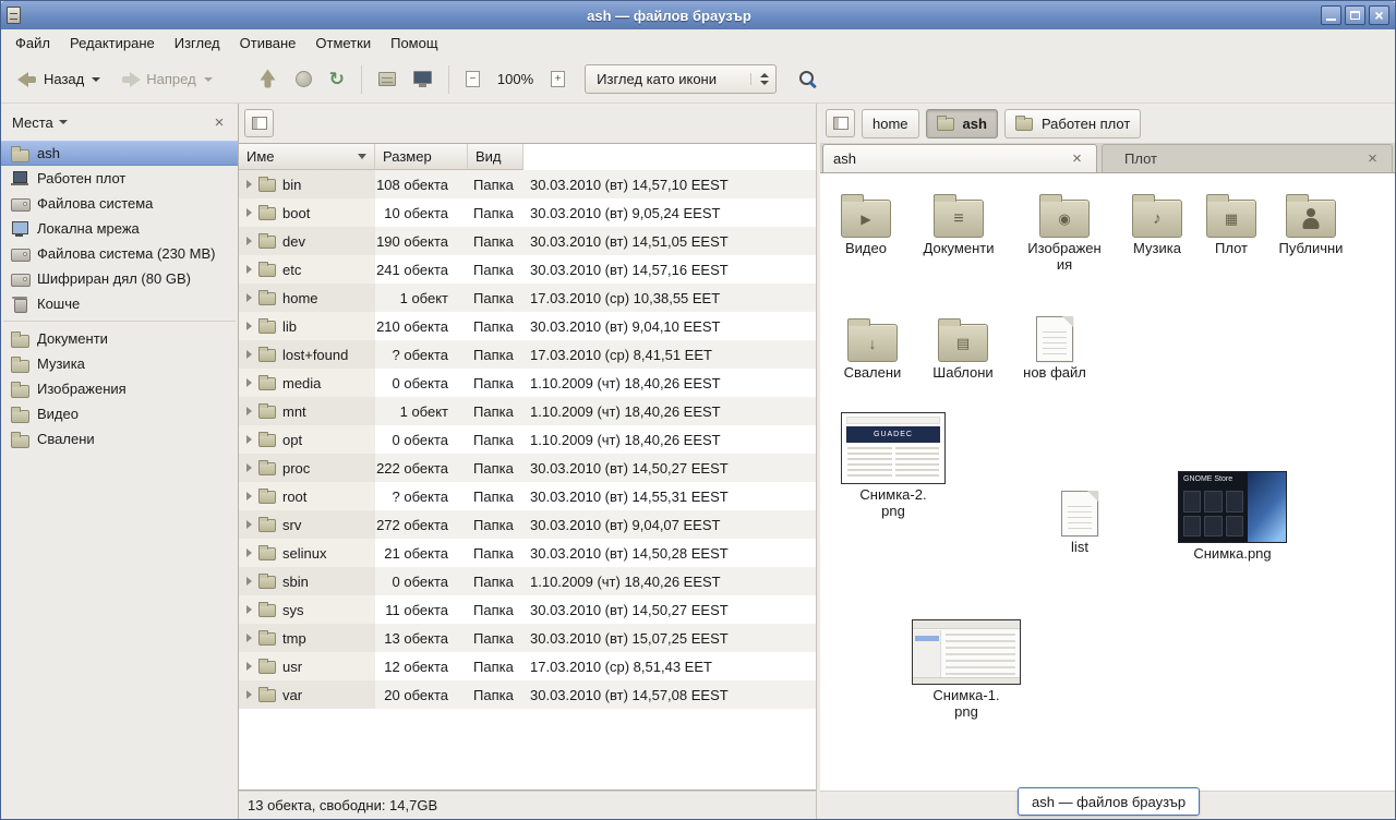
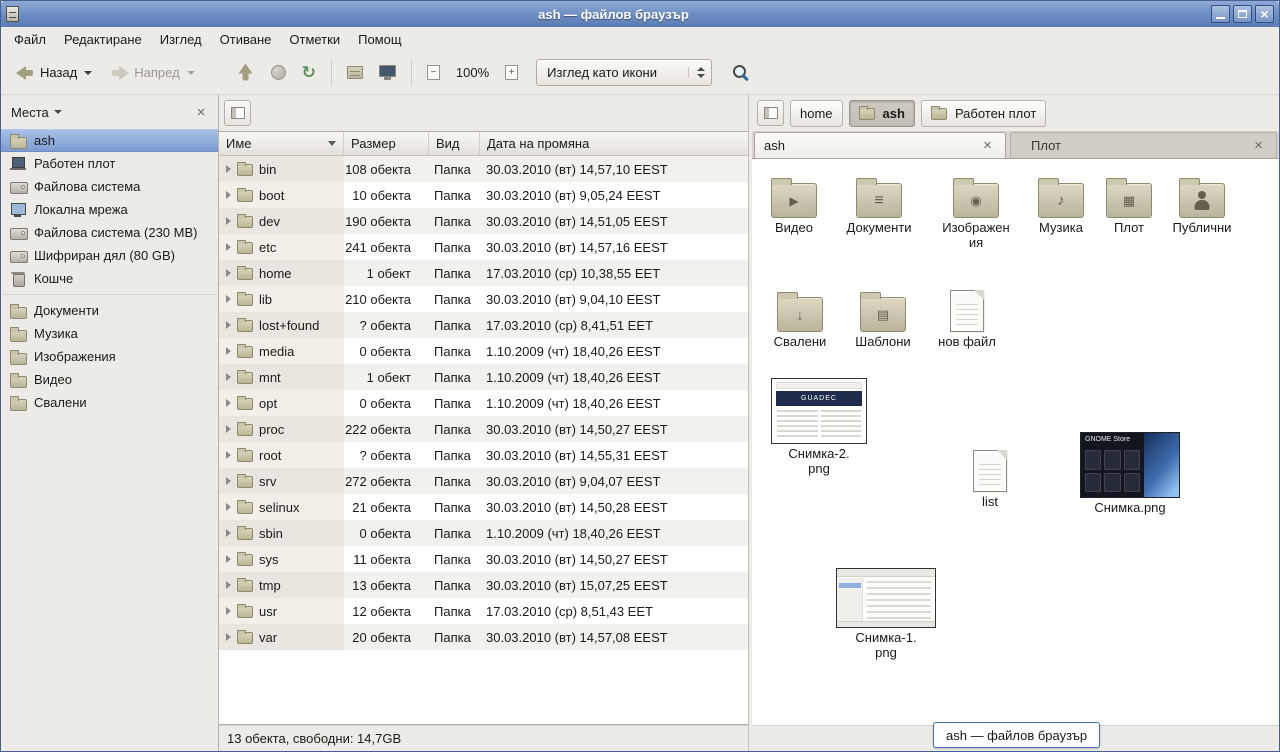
  ash — файлов браузър
  Файл
  Редактиране
  Изглед
  Отиване
  Отметки
  Помощ
  Назад
  Напред
  100%
  Изглед като икони
  Места
  ash
  Работен плот
  Файлова система
  Локална мрежа
  Файлова система (230 MB)
  Шифриран дял (80 GB)
  Кошче
  Документи
  Музика
  Изображения
  Видео
  Свалени
  Име
  Размер
  Вид
+ Дата на промяна
  bin
  108 обекта
  Папка
  30.03.2010 (вт) 14,57,10 EEST
  boot
  10 обекта
  Папка
  30.03.2010 (вт) 9,05,24 EEST
  dev
  190 обекта
  Папка
  30.03.2010 (вт) 14,51,05 EEST
  etc
  241 обекта
  Папка
  30.03.2010 (вт) 14,57,16 EEST
  home
  1 обект
  Папка
  17.03.2010 (ср) 10,38,55 EET
  lib
  210 обекта
  Папка
  30.03.2010 (вт) 9,04,10 EEST
  lost+found
  ? обекта
  Папка
  17.03.2010 (ср) 8,41,51 EET
  media
  0 обекта
  Папка
  1.10.2009 (чт) 18,40,26 EEST
  mnt
  1 обект
  Папка
  1.10.2009 (чт) 18,40,26 EEST
  opt
  0 обекта
  Папка
  1.10.2009 (чт) 18,40,26 EEST
  proc
  222 обекта
  Папка
  30.03.2010 (вт) 14,50,27 EEST
  root
  ? обекта
  Папка
  30.03.2010 (вт) 14,55,31 EEST
  srv
  272 обекта
  Папка
  30.03.2010 (вт) 9,04,07 EEST
  selinux
  21 обекта
  Папка
  30.03.2010 (вт) 14,50,28 EEST
  sbin
  0 обекта
  Папка
  1.10.2009 (чт) 18,40,26 EEST
  sys
  11 обекта
  Папка
  30.03.2010 (вт) 14,50,27 EEST
  tmp
  13 обекта
  Папка
  30.03.2010 (вт) 15,07,25 EEST
  usr
  12 обекта
  Папка
  17.03.2010 (ср) 8,51,43 EET
  var
  20 обекта
  Папка
  30.03.2010 (вт) 14,57,08 EEST
  13 обекта, свободни: 14,7GB
  home
  ash
  Работен плот
  ash
  Плот
  Видео
  Документи
  Изображения
  Музика
  Плот
  Публични
  Свалени
  Шаблони
  нов файл
  Снимка-2.png
  list
  Снимка.png
  Снимка-1.png
  ash — файлов браузър
